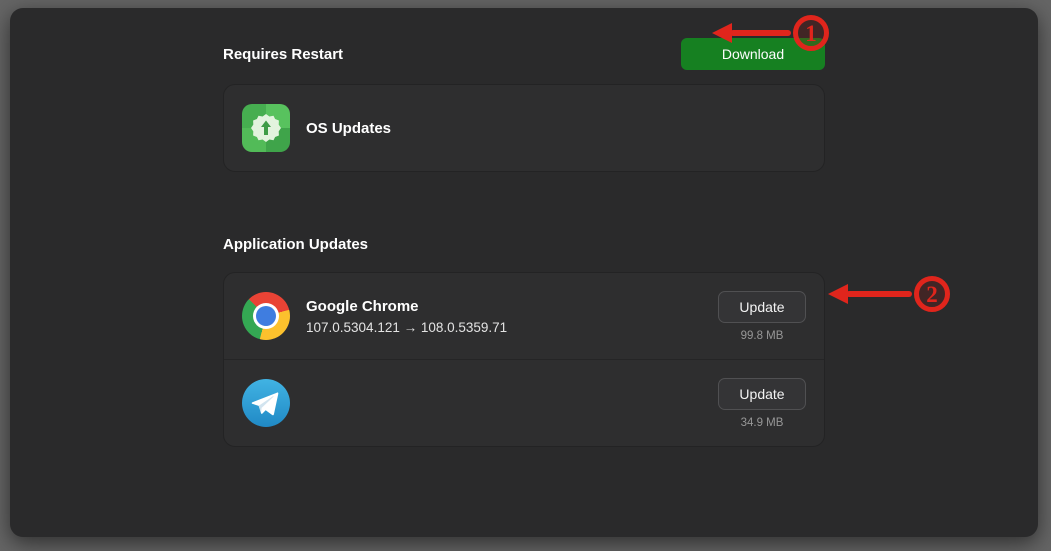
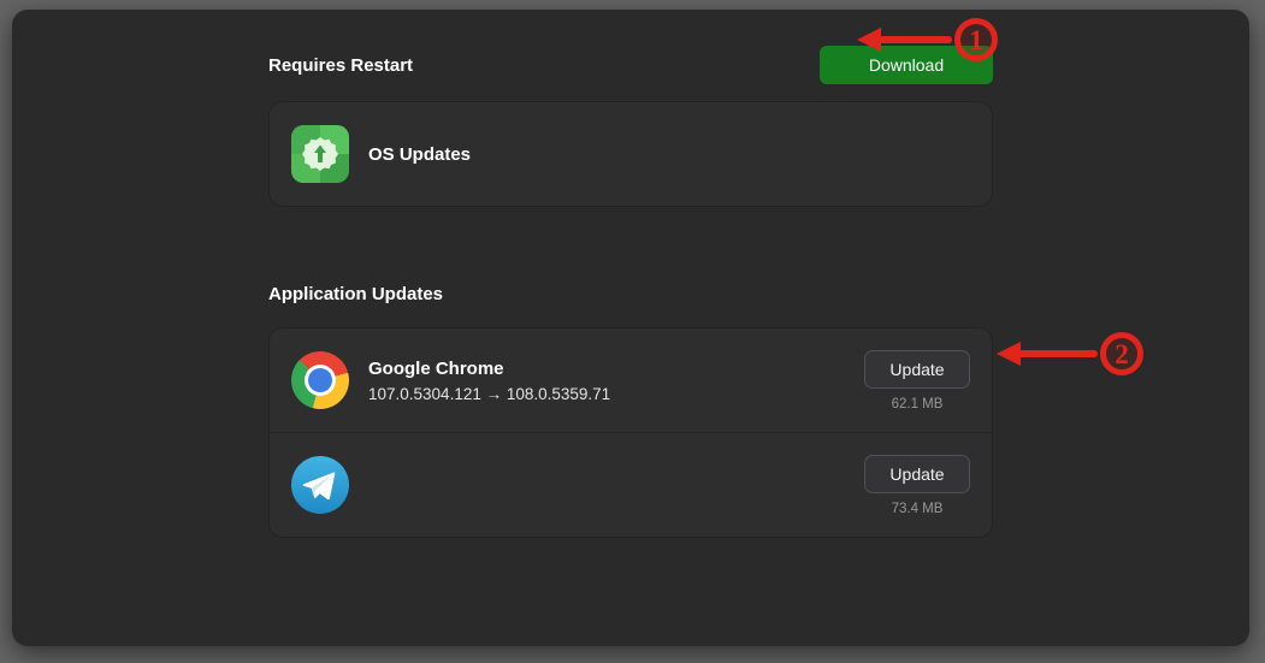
  Requires Restart
  Download
  OS Updates
  Application Updates
  Google Chrome
  107.0.5304.121 → 108.0.5359.71
  Update
- 99.8 MB
+ 62.1 MB
  Update
- 34.9 MB
+ 73.4 MB
  1
  2
